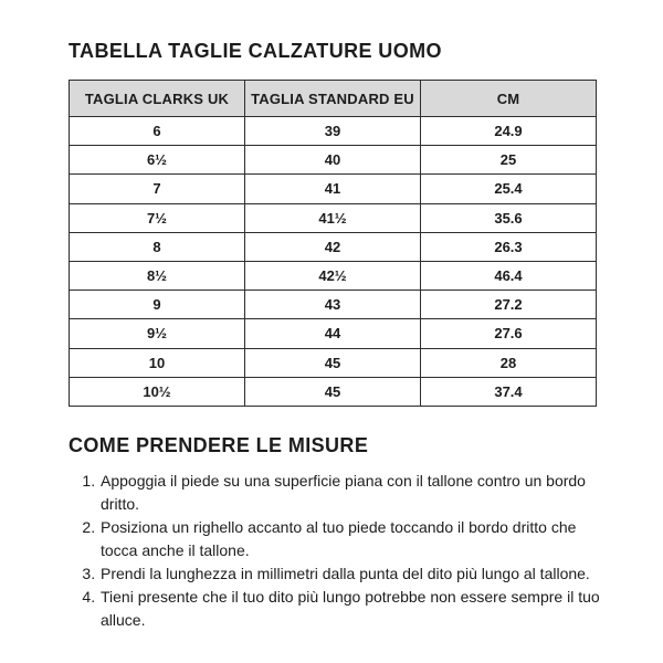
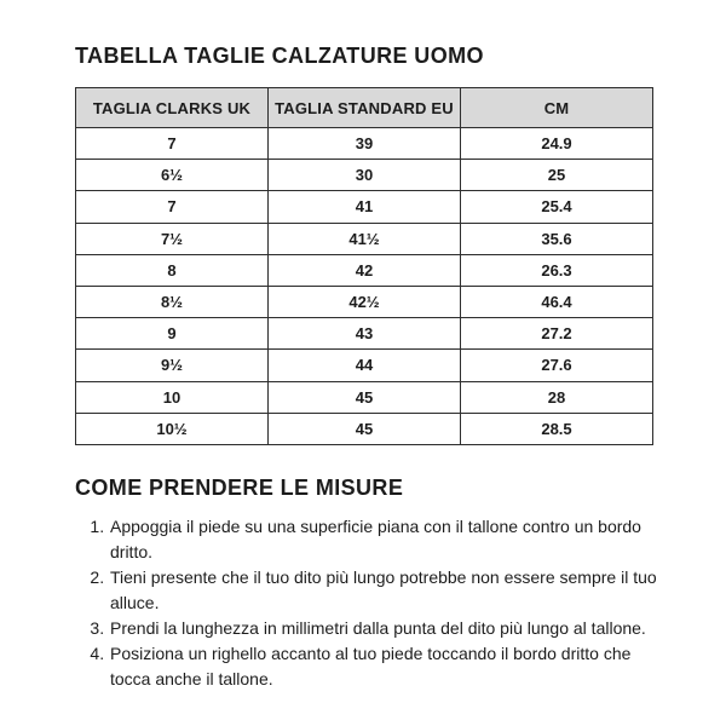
  TABELLA TAGLIE CALZATURE UOMO
  TAGLIA CLARKS UK	TAGLIA STANDARD EU	CM
- 6	39	24.9
+ 7	39	24.9
- 6½	40	25
+ 6½	30	25
  7	41	25.4
  7½	41½	35.6
  8	42	26.3
  8½	42½	46.4
  9	43	27.2
  9½	44	27.6
  10	45	28
- 10½	45	37.4
+ 10½	45	28.5
  COME PRENDERE LE MISURE
  Appoggia il piede su una superficie piana con il tallone contro un bordo dritto.
- Posiziona un righello accanto al tuo piede toccando il bordo dritto che tocca anche il tallone.
+ Tieni presente che il tuo dito più lungo potrebbe non essere sempre il tuo alluce.
  Prendi la lunghezza in millimetri dalla punta del dito più lungo al tallone.
- Tieni presente che il tuo dito più lungo potrebbe non essere sempre il tuo alluce.
+ Posiziona un righello accanto al tuo piede toccando il bordo dritto che tocca anche il tallone.
